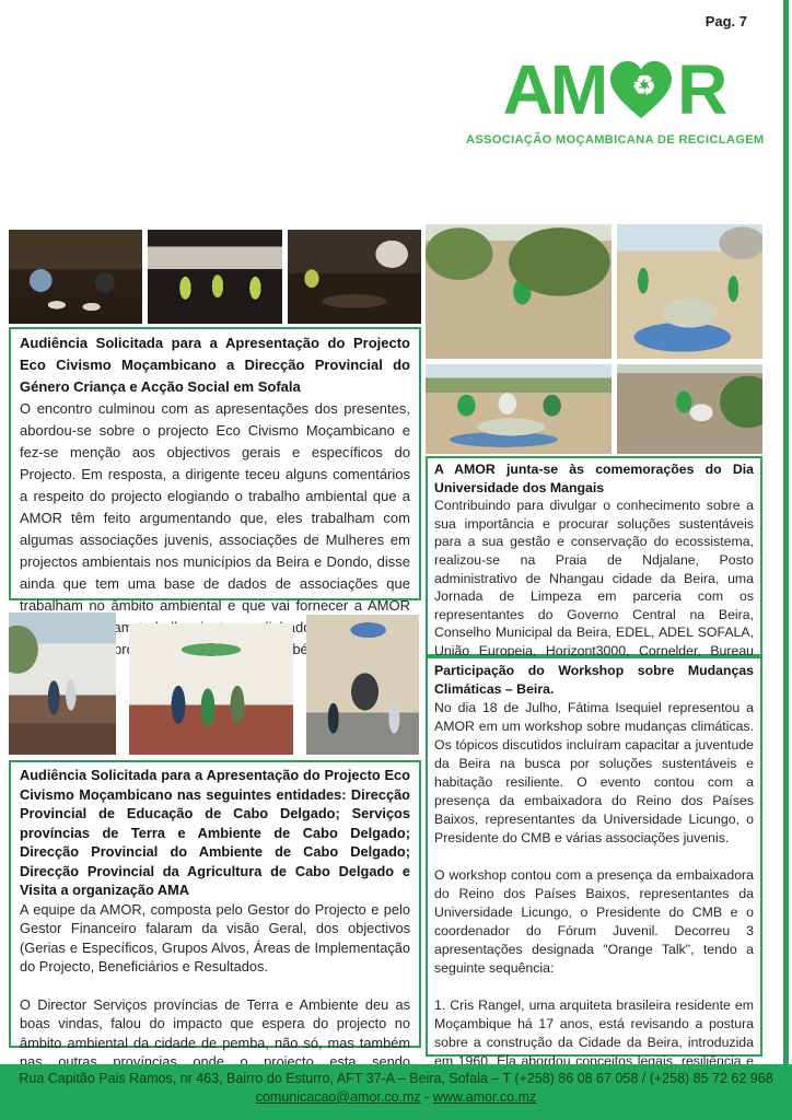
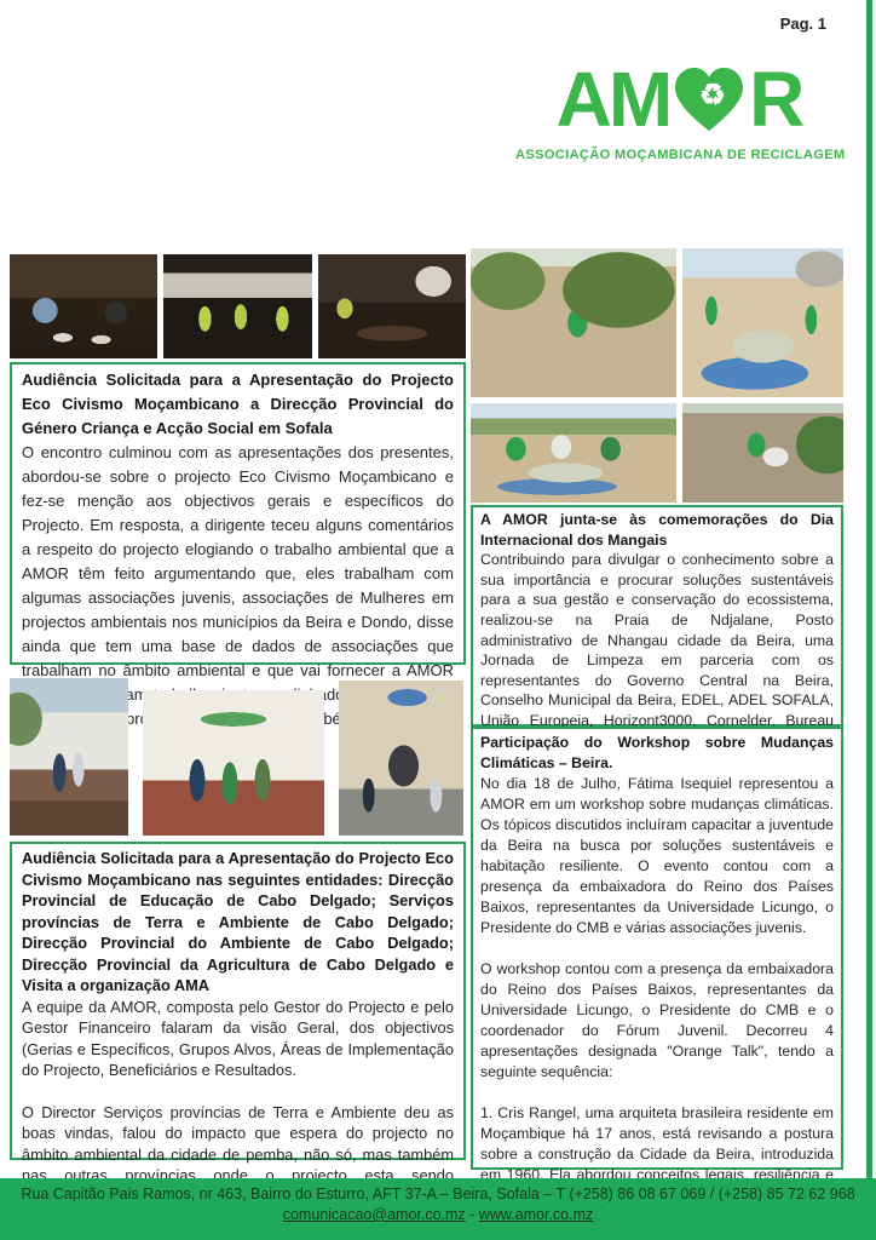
- Pag. 7
+ Pag. 1
  AM
  ♻
  R
  ASSOCIAÇÃO MOÇAMBICANA DE RECICLAGEM
  Audiência Solicitada para a Apresentação do Projecto Eco Civismo Moçambicano a Direcção Provincial do Género Criança e Acção Social em Sofala
  O encontro culminou com as apresentações dos presentes, abordou-se sobre o projecto Eco Civismo Moçambicano e fez-se menção aos objectivos gerais e específicos do Projecto. Em resposta, a dirigente teceu alguns comentários a respeito do projecto elogiando o trabalho ambiental que a AMOR têm feito argumentando que, eles trabalham com algumas associações juvenis, associações de Mulheres em projectos ambientais nos municípios da Beira e Dondo, disse ainda que tem uma base de dados de associações que trabalham no âmbito ambiental e que vai fornecer a AMOR amd prbé
  Audiência Solicitada para a Apresentação do Projecto Eco Civismo Moçambicano nas seguintes entidades: Direcção Provincial de Educação de Cabo Delgado; Serviços províncias de Terra e Ambiente de Cabo Delgado; Direcção Provincial do Ambiente de Cabo Delgado; Direcção Provincial da Agricultura de Cabo Delgado e Visita a organização AMA
  A equipe da AMOR, composta pelo Gestor do Projecto e pelo Gestor Financeiro falaram da visão Geral, dos objectivos (Gerias e Específicos, Grupos Alvos, Áreas de Implementação do Projecto, Beneficiários e Resultados.
  O Director Serviços províncias de Terra e Ambiente deu as boas vindas, falou do impacto que espera do projecto no âmbito ambiental da cidade de pemba, não só, mas também nas outras províncias onde o projecto esta sendo
- A AMOR junta-se às comemorações do Dia Universidade dos Mangais
+ A AMOR junta-se às comemorações do Dia Internacional dos Mangais
  Contribuindo para divulgar o conhecimento sobre a sua importância e procurar soluções sustentáveis para a sua gestão e conservação do ecossistema, realizou-se na Praia de Ndjalane, Posto administrativo de Nhangau cidade da Beira, uma Jornada de Limpeza em parceria com os representantes do Governo Central na Beira, Conselho Municipal da Beira, EDEL, ADEL SOFALA, União Europeia, Horizont3000, Cornelder, Bureau
  Participação do Workshop sobre Mudanças Climáticas – Beira.
  No dia 18 de Julho, Fátima Isequiel representou a AMOR em um workshop sobre mudanças climáticas. Os tópicos discutidos incluíram capacitar a juventude da Beira na busca por soluções sustentáveis e habitação resiliente. O evento contou com a presença da embaixadora do Reino dos Países Baixos, representantes da Universidade Licungo, o Presidente do CMB e várias associações juvenis.
- O workshop contou com a presença da embaixadora do Reino dos Países Baixos, representantes da Universidade Licungo, o Presidente do CMB e o coordenador do Fórum Juvenil. Decorreu 3 apresentações designada "Orange Talk", tendo a seguinte sequência:
+ O workshop contou com a presença da embaixadora do Reino dos Países Baixos, representantes da Universidade Licungo, o Presidente do CMB e o coordenador do Fórum Juvenil. Decorreu 4 apresentações designada "Orange Talk", tendo a seguinte sequência:
  1. Cris Rangel, uma arquiteta brasileira residente em Moçambique há 17 anos, está revisando a postura sobre a construção da Cidade da Beira, introduzida em 1960. Ela abordou conceitos legais, resiliência e
- Rua Capitão Pais Ramos, nr 463, Bairro do Esturro, AFT 37-A – Beira, Sofala – T (+258) 86 08 67 058 / (+258) 85 72 62 968
+ Rua Capitão Pais Ramos, nr 463, Bairro do Esturro, AFT 37-A – Beira, Sofala – T (+258) 86 08 67 069 / (+258) 85 72 62 968
  comunicacao@amor.co.mz - www.amor.co.mz
